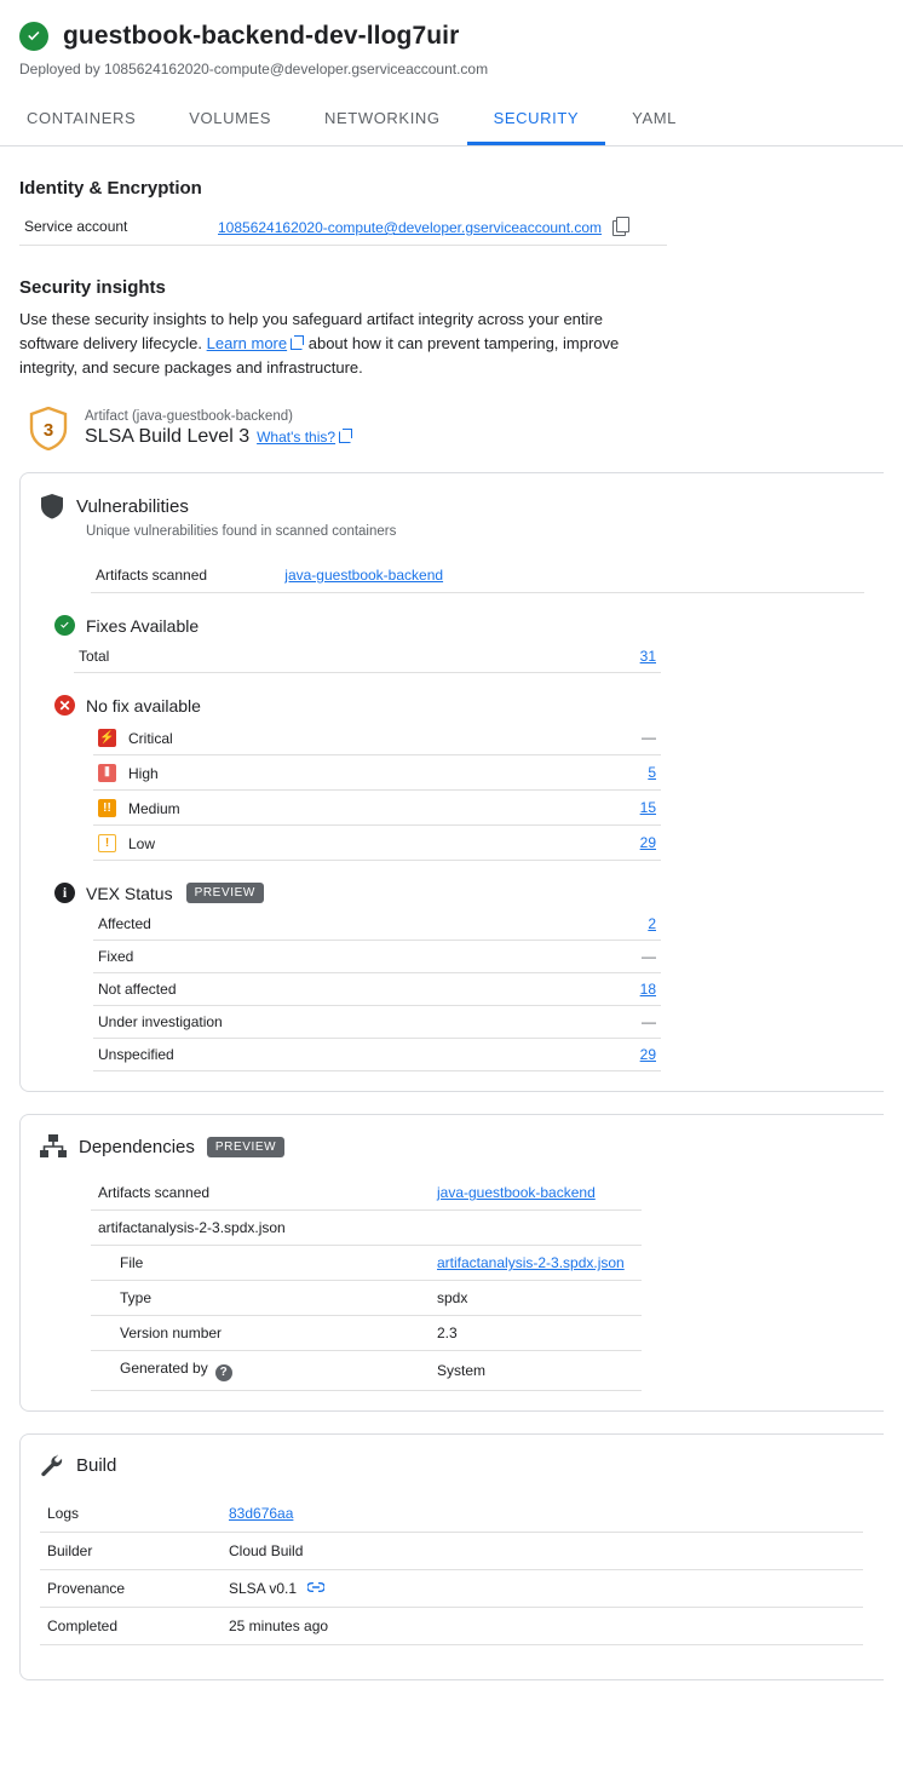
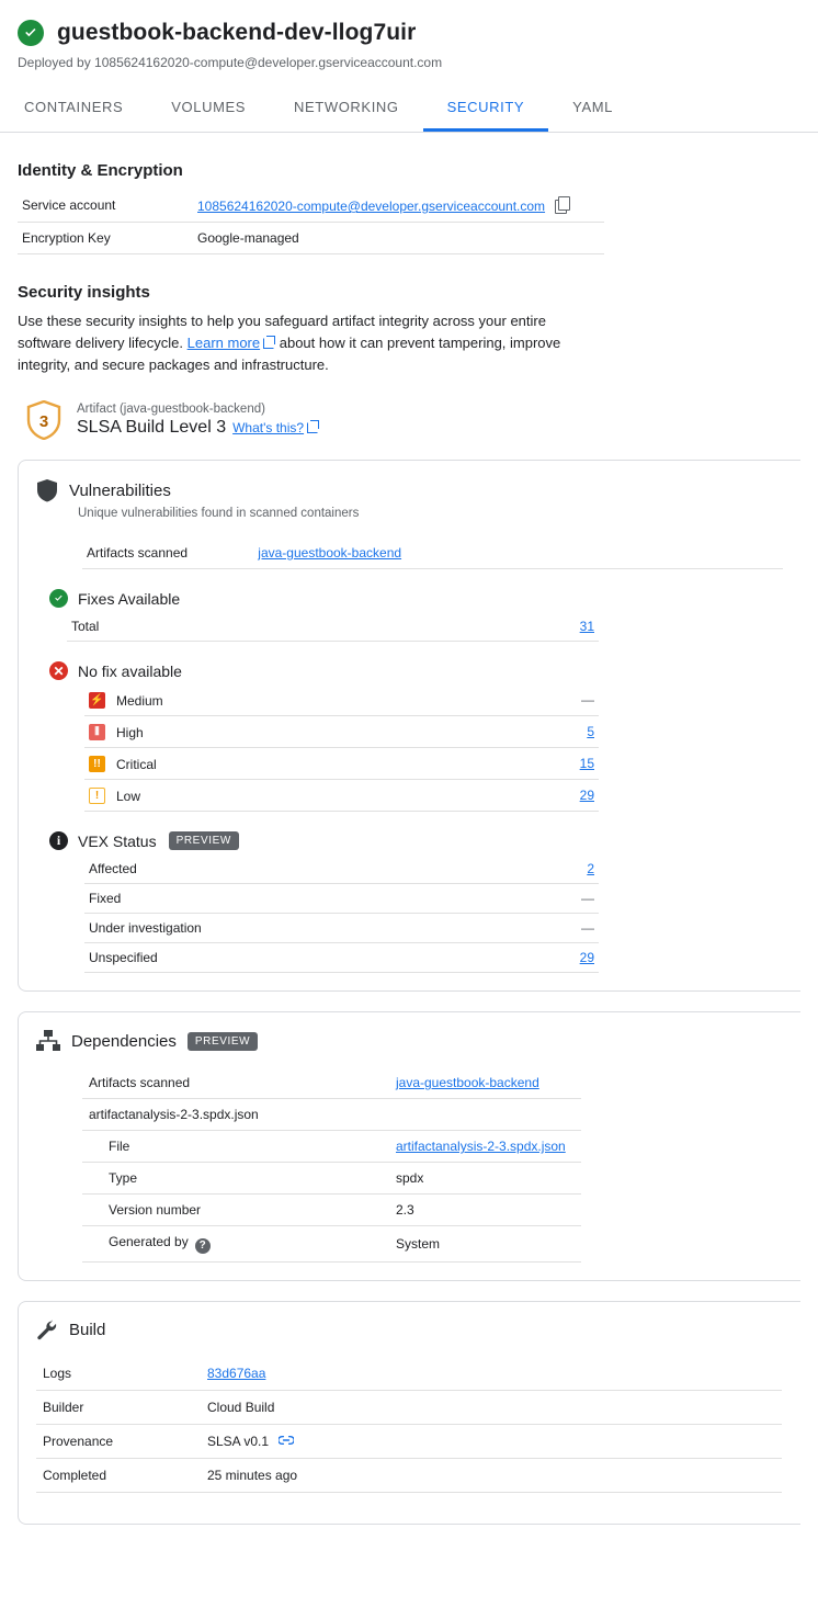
  guestbook-backend-dev-llog7uir
  Deployed by 1085624162020-compute@developer.gserviceaccount.com
  CONTAINERS
  VOLUMES
  NETWORKING
  SECURITY
  YAML
  Identity & Encryption
  Service account	1085624162020-compute@developer.gserviceaccount.com
+ Encryption Key	Google-managed
  Security insights
  Use these security insights to help you safeguard artifact integrity across your entire software delivery lifecycle. Learn more about how it can prevent tampering, improve integrity, and secure packages and infrastructure.
  3
  Artifact (java-guestbook-backend)
  SLSA Build Level 3 What's this?
  Vulnerabilities
  Unique vulnerabilities found in scanned containers
  Artifacts scanned	java-guestbook-backend
  Fixes Available
  Total	31
  ✕
  No fix available
- ⚡ Critical	—
+ ⚡ Medium	—
  ⦀ High	5
- !! Medium	15
+ !! Critical	15
  ! Low	29
  i
  VEX Status
  PREVIEW
  Affected	2
  Fixed	—
- Not affected	18
  Under investigation	—
  Unspecified	29
  Dependencies
  PREVIEW
  Artifacts scanned	java-guestbook-backend
  artifactanalysis-2-3.spdx.json
  File	artifactanalysis-2-3.spdx.json
  Type	spdx
  Version number	2.3
  Generated by ?	System
  Build
  Logs	83d676aa
  Builder	Cloud Build
  Provenance	SLSA v0.1
  Completed	25 minutes ago
